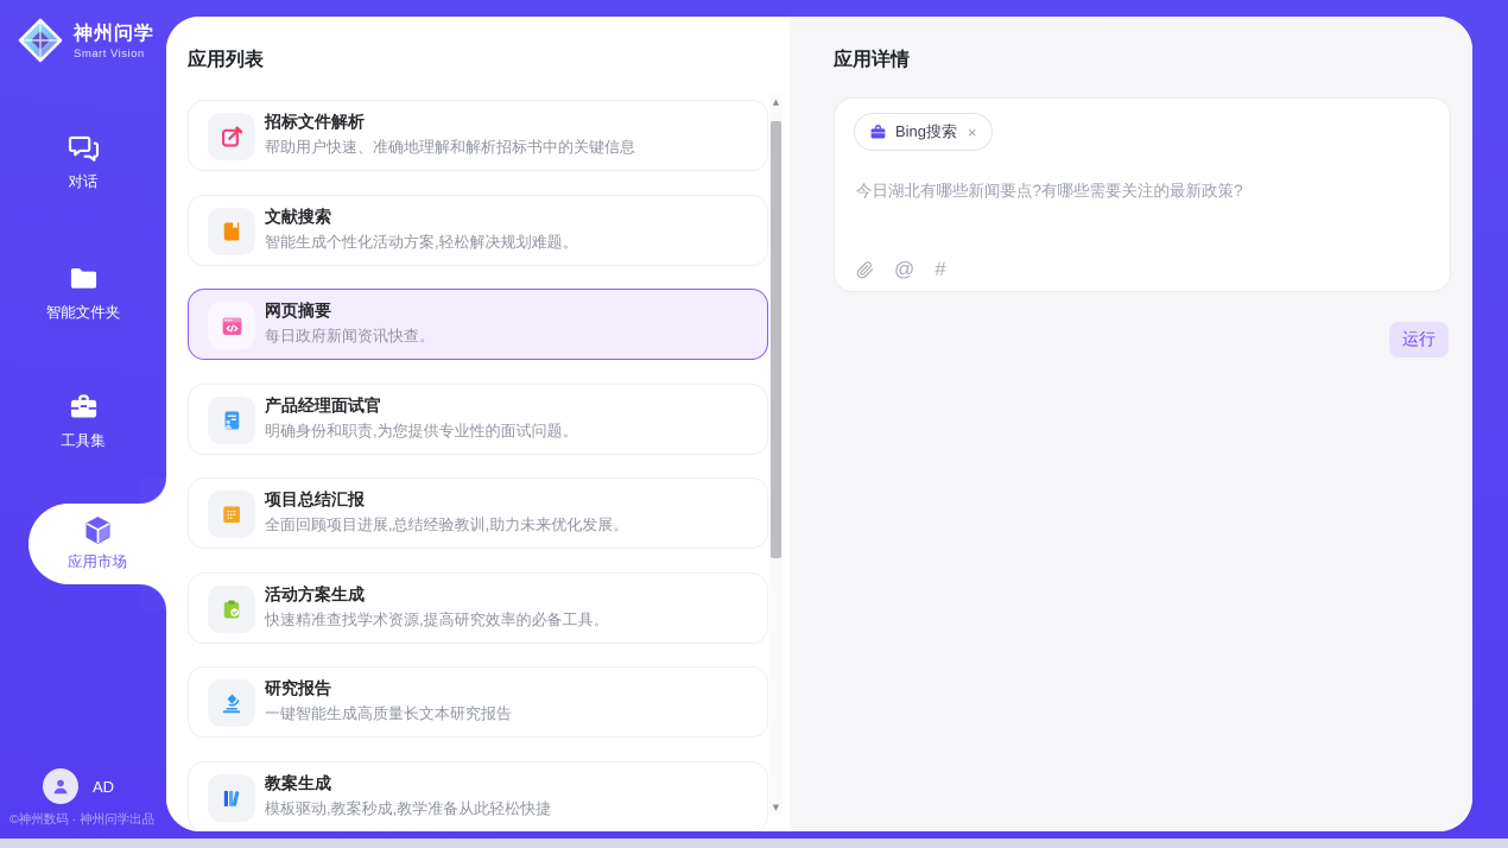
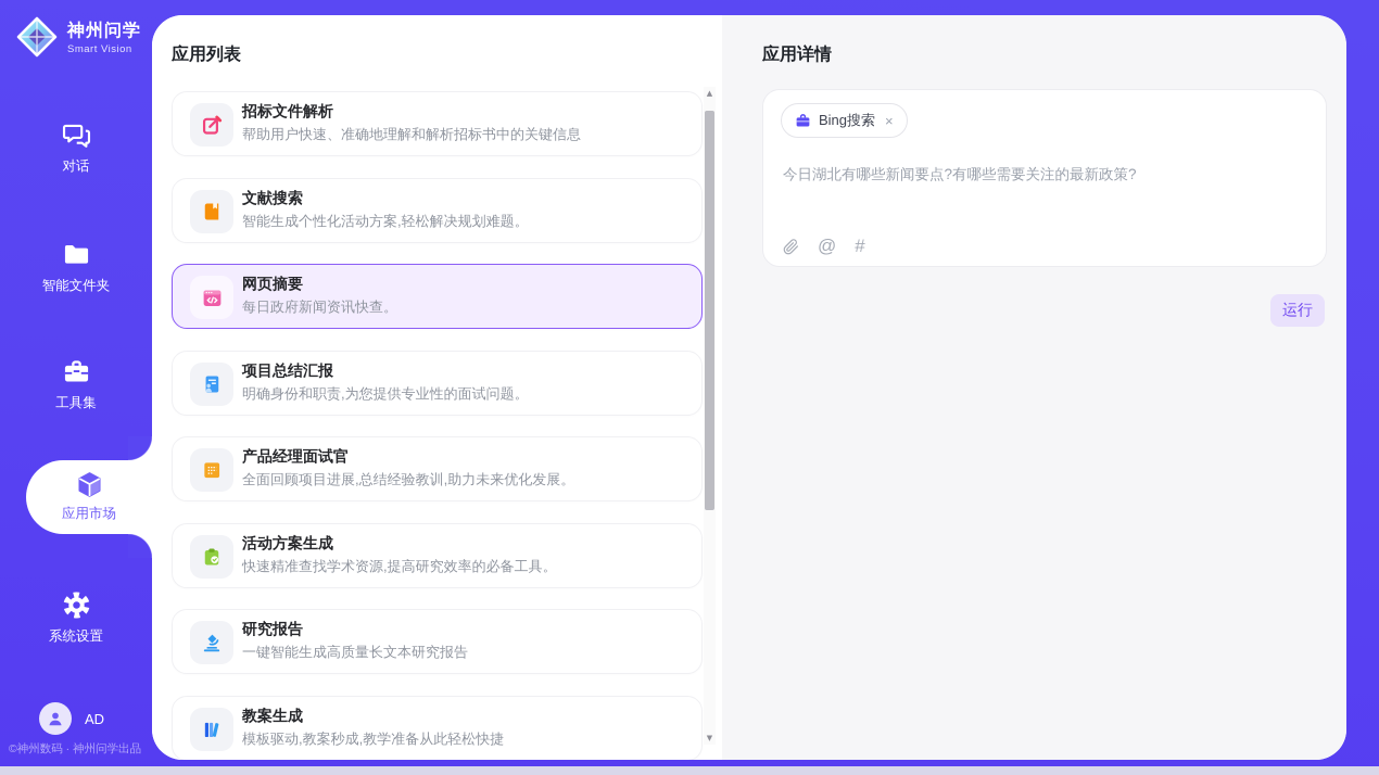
  神州问学
  Smart Vision
  对话
  智能文件夹
  工具集
  应用市场
+ 系统设置
  AD
  ©神州数码 · 神州问学出品
  应用列表
  招标文件解析
  帮助用户快速、准确地理解和解析招标书中的关键信息
  文献搜索
  智能生成个性化活动方案,轻松解决规划难题。
  网页摘要
  每日政府新闻资讯快查。
- 产品经理面试官
+ 项目总结汇报
  明确身份和职责,为您提供专业性的面试问题。
- 项目总结汇报
+ 产品经理面试官
  全面回顾项目进展,总结经验教训,助力未来优化发展。
  活动方案生成
  快速精准查找学术资源,提高研究效率的必备工具。
  研究报告
  一键智能生成高质量长文本研究报告
  教案生成
  模板驱动,教案秒成,教学准备从此轻松快捷
  ▲
  ▼
  应用详情
  Bing搜索
  ×
  今日湖北有哪些新闻要点?有哪些需要关注的最新政策?
  @
  #
  运行
